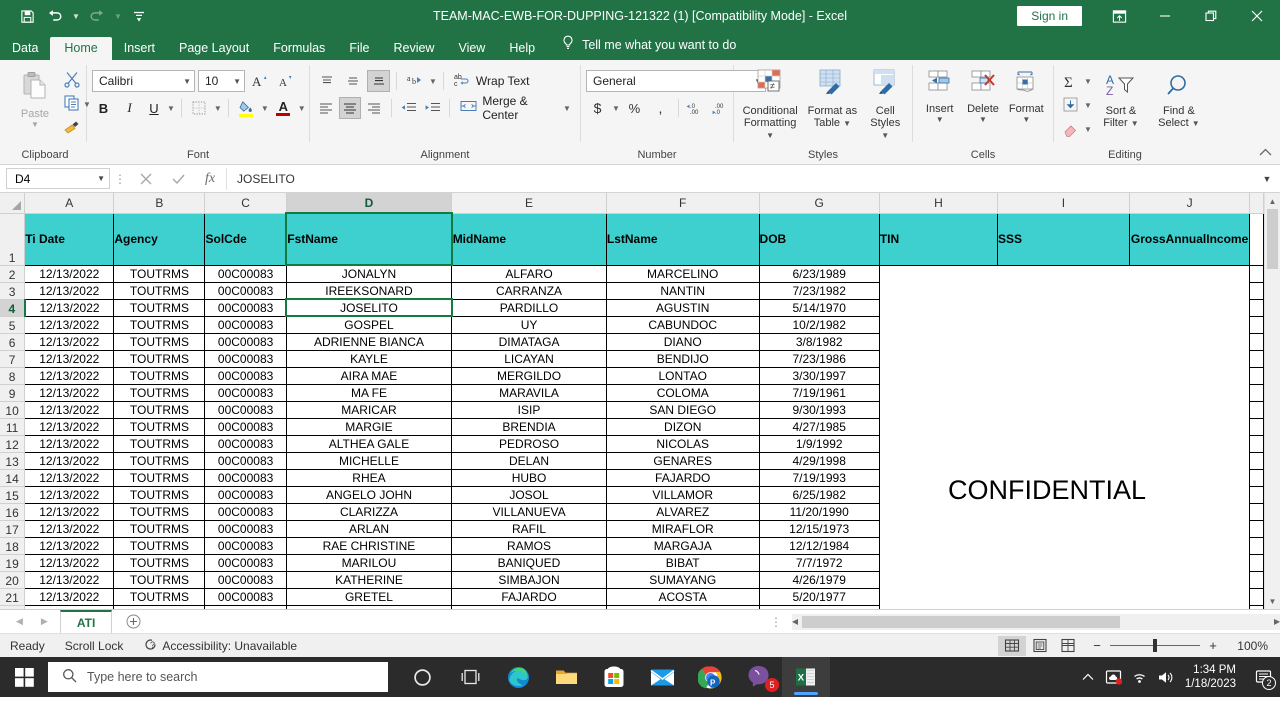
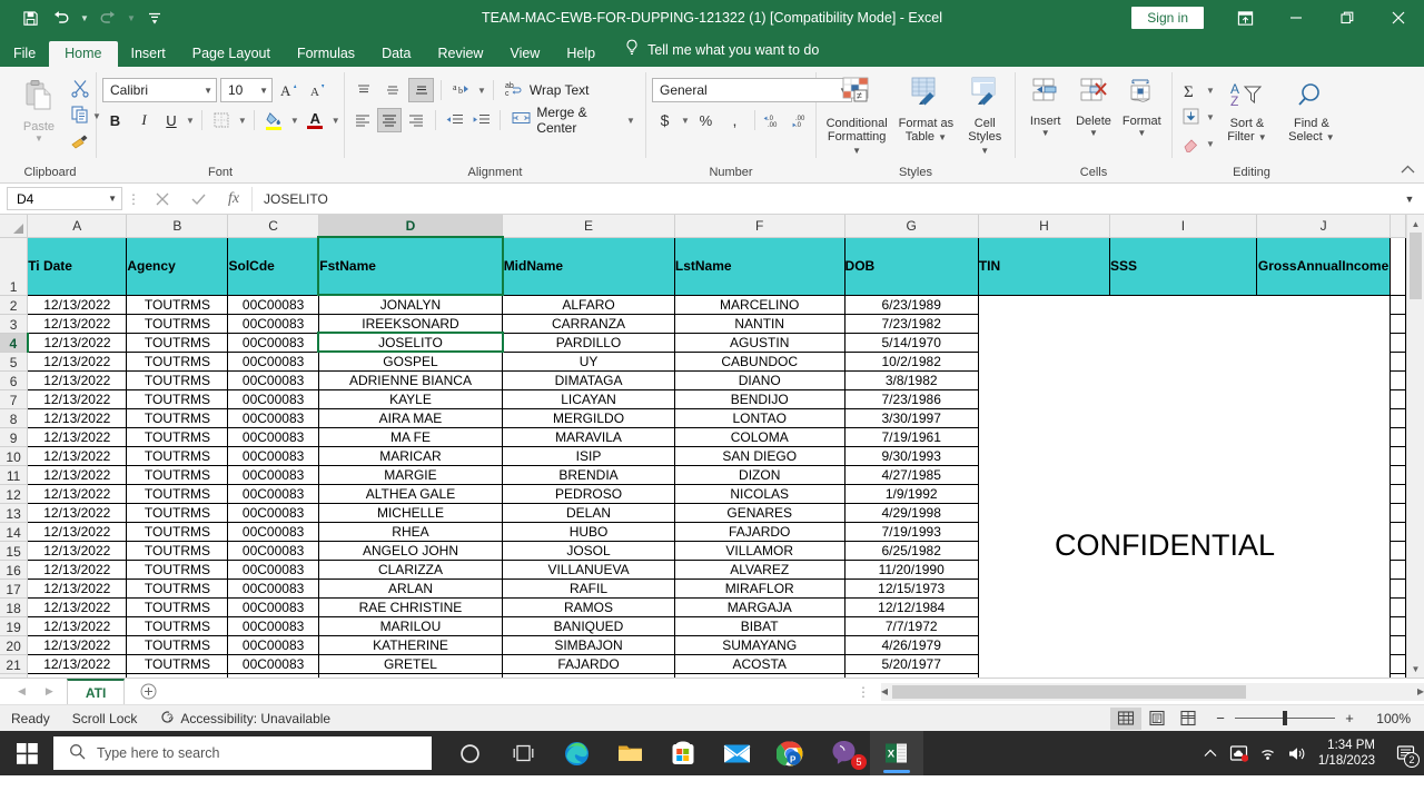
  ▼
  ▼
  TEAM-MAC-EWB-FOR-DUPPING-121322 (1) [Compatibility Mode] - Excel
  Sign in
- Data
+ File
  Home
  Insert
  Page Layout
  Formulas
- File
+ Data
  Review
  View
  Help
  Tell me what you want to do
  Paste
  ▼
  ▼
  Clipboard
  Calibri
  ▼
  10
  ▼
  A
  A
  B
  I
  U
  ▼
  ▼
  ▼
  A
  ▼
  Font
  a
  b
  ▼
  Wrap Text
  Merge & Center
  ▼
  Alignment
  General
  $
  ▼
  %
  ,
  Number
  ≠
  Conditional Formatting ▼
  Format as Table ▼
  Cell Styles ▼
  Styles
  Insert
  ▼
  Delete
  ▼
  Format
  ▼
  Cells
  Σ
  ▼
  ▼
  ▼
  A
  Z
  Sort & Filter ▼
  Find & Select ▼
  Editing
  D4
  ▼
  ⋮
  fx
  JOSELITO
  ▼
  	A	B	C	D	E	F	G	H	I	J
  1	Ti Date	Agency	SolCde	FstName	MidName	LstName	DOB	TIN	SSS	GrossAnnualIncome
  2	12/13/2022	TOUTRMS	00C00083	JONALYN	ALFARO	MARCELINO	6/23/1989
  3	12/13/2022	TOUTRMS	00C00083	IREEKSONARD	CARRANZA	NANTIN	7/23/1982
  4	12/13/2022	TOUTRMS	00C00083	JOSELITO	PARDILLO	AGUSTIN	5/14/1970
  5	12/13/2022	TOUTRMS	00C00083	GOSPEL	UY	CABUNDOC	10/2/1982
  6	12/13/2022	TOUTRMS	00C00083	ADRIENNE BIANCA	DIMATAGA	DIANO	3/8/1982
  7	12/13/2022	TOUTRMS	00C00083	KAYLE	LICAYAN	BENDIJO	7/23/1986
  8	12/13/2022	TOUTRMS	00C00083	AIRA MAE	MERGILDO	LONTAO	3/30/1997
  9	12/13/2022	TOUTRMS	00C00083	MA FE	MARAVILA	COLOMA	7/19/1961
  10	12/13/2022	TOUTRMS	00C00083	MARICAR	ISIP	SAN DIEGO	9/30/1993
  11	12/13/2022	TOUTRMS	00C00083	MARGIE	BRENDIA	DIZON	4/27/1985
  12	12/13/2022	TOUTRMS	00C00083	ALTHEA GALE	PEDROSO	NICOLAS	1/9/1992
  13	12/13/2022	TOUTRMS	00C00083	MICHELLE	DELAN	GENARES	4/29/1998
  14	12/13/2022	TOUTRMS	00C00083	RHEA	HUBO	FAJARDO	7/19/1993
  15	12/13/2022	TOUTRMS	00C00083	ANGELO JOHN	JOSOL	VILLAMOR	6/25/1982
  16	12/13/2022	TOUTRMS	00C00083	CLARIZZA	VILLANUEVA	ALVAREZ	11/20/1990
  17	12/13/2022	TOUTRMS	00C00083	ARLAN	RAFIL	MIRAFLOR	12/15/1973
  18	12/13/2022	TOUTRMS	00C00083	RAE CHRISTINE	RAMOS	MARGAJA	12/12/1984
  19	12/13/2022	TOUTRMS	00C00083	MARILOU	BANIQUED	BIBAT	7/7/1972
  20	12/13/2022	TOUTRMS	00C00083	KATHERINE	SIMBAJON	SUMAYANG	4/26/1979
  21	12/13/2022	TOUTRMS	00C00083	GRETEL	FAJARDO	ACOSTA	5/20/1977
  CONFIDENTIAL
  ▲
  ▼
  ◀
  ▶
  ATI
  ⋮
  ◀
  ▶
  Ready
  Scroll Lock
  ?
  Accessibility: Unavailable
  −
  +
  100%
  Type here to search
  P
  5
  X
  1:34 PM
  1/18/2023
  2
